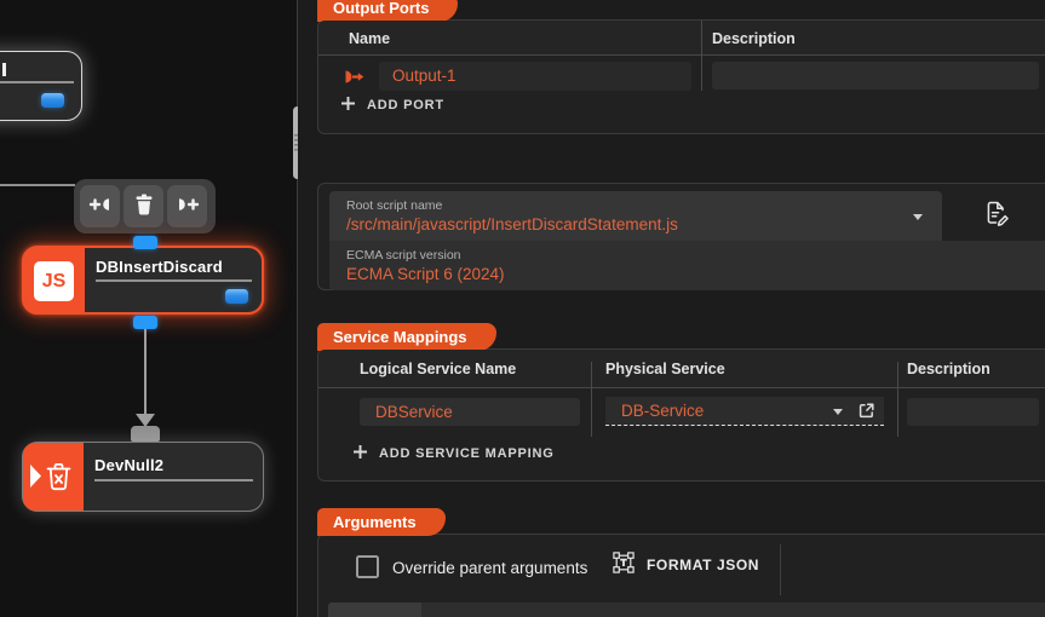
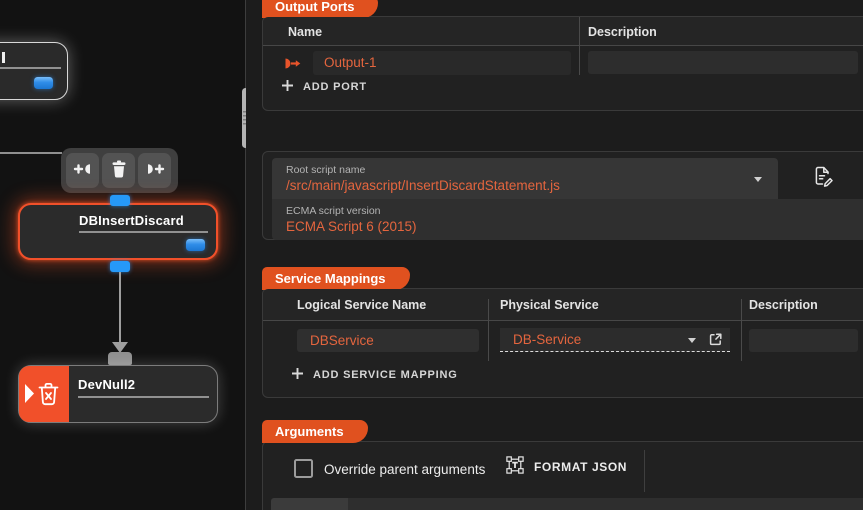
- JS
  DBInsertDiscard
  DevNull2
  Output Ports
  Name
  Description
  Output-1
  ADD PORT
  Root script name
  /src/main/javascript/InsertDiscardStatement.js
  ECMA script version
- ECMA Script 6 (2024)
+ ECMA Script 6 (2015)
  Service Mappings
  Logical Service Name
  Physical Service
  Description
  DBService
  DB-Service
  ADD SERVICE MAPPING
  Arguments
  Override parent arguments
  FORMAT JSON
